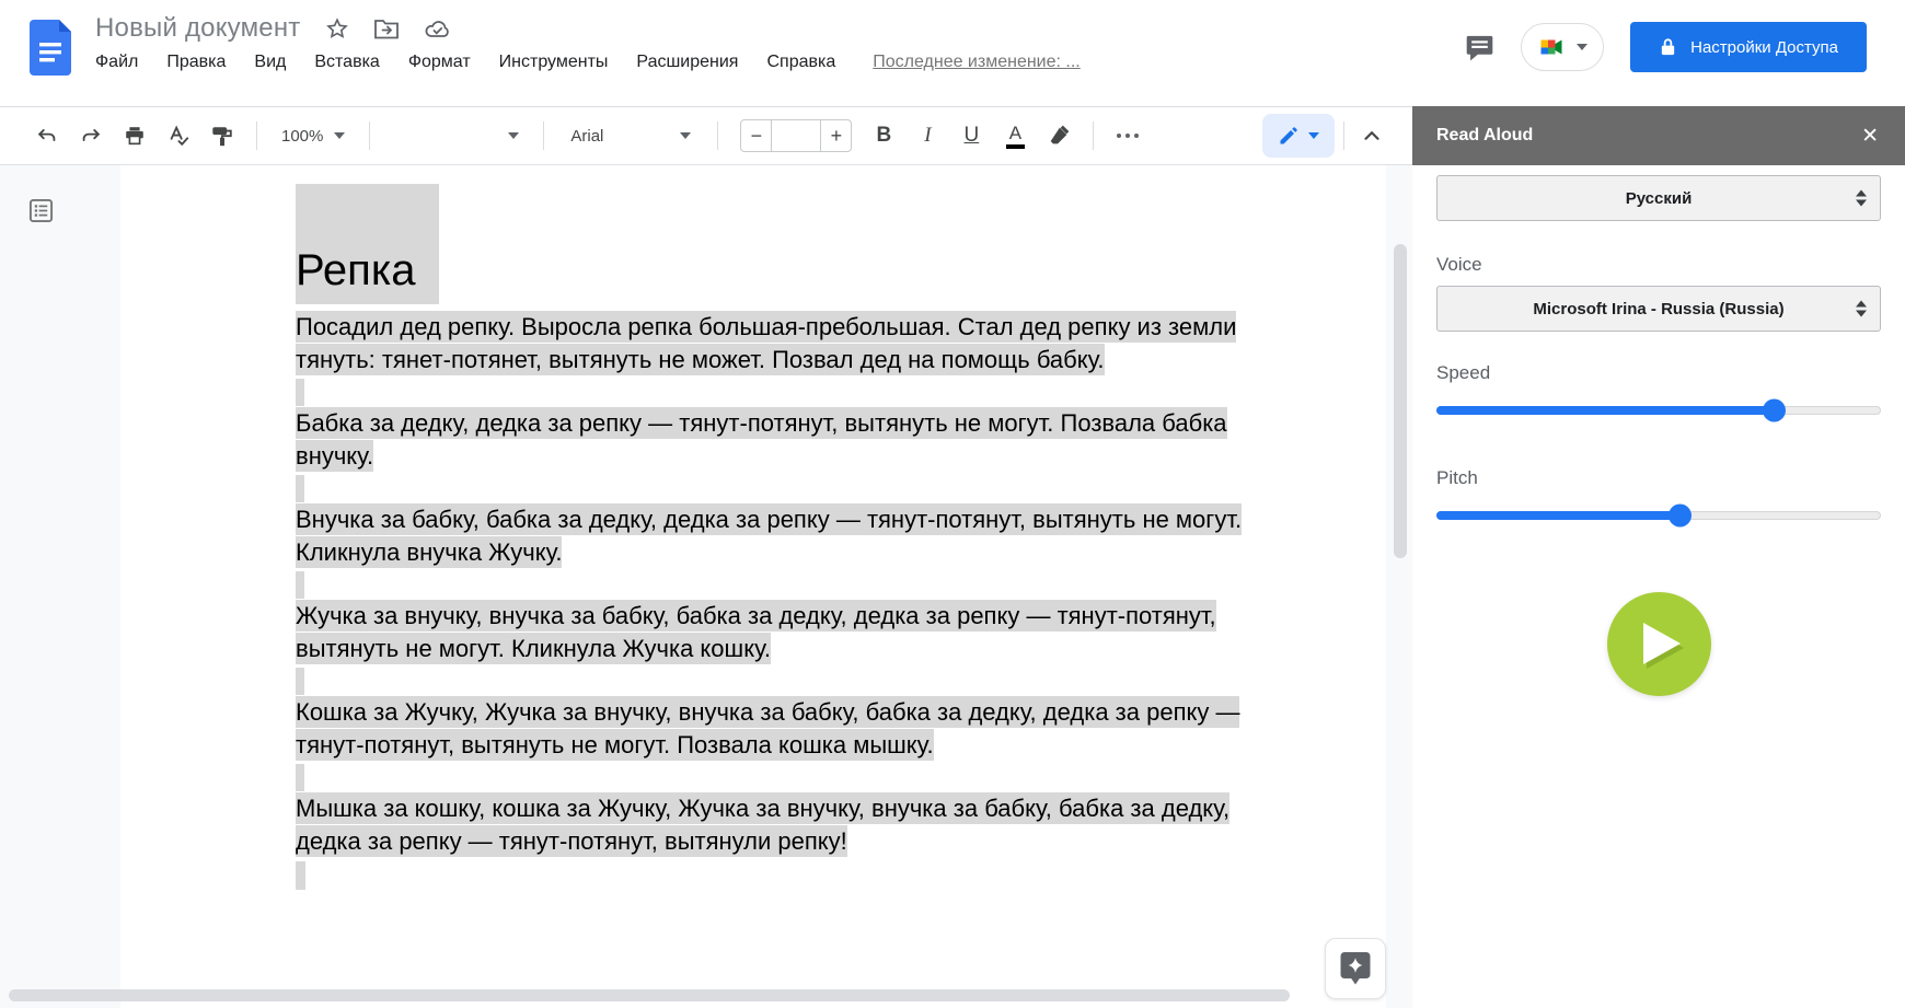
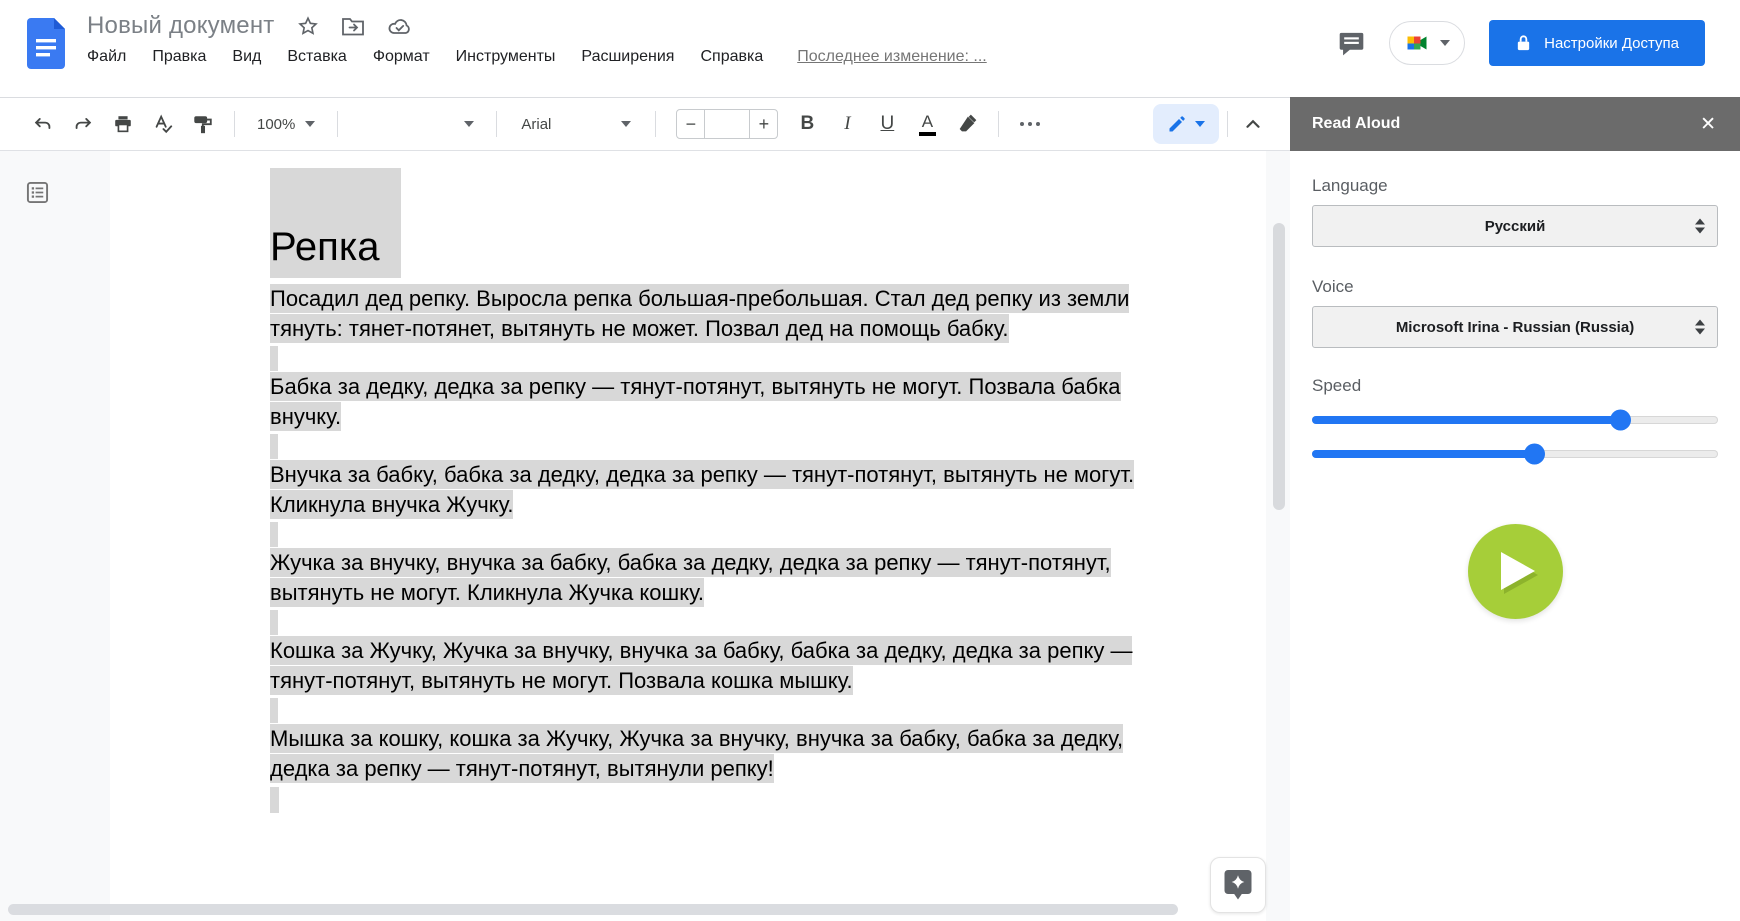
  Новый документ
  Файл
  Правка
  Вид
  Вставка
  Формат
  Инструменты
  Расширения
  Справка
  Последнее изменение: ...
  Настройки Доступа
  100%
  Arial
  −
  +
  B
  I
  U
  A
  Репка
  Посадил дед репку. Выросла репка большая-пребольшая. Стал дед репку из земли тянуть: тянет-потянет, вытянуть не может. Позвал дед на помощь бабку.
  Бабка за дедку, дедка за репку — тянут-потянут, вытянуть не могут. Позвала бабка внучку.
  Внучка за бабку, бабка за дедку, дедка за репку — тянут-потянут, вытянуть не могут. Кликнула внучка Жучку.
  Жучка за внучку, внучка за бабку, бабка за дедку, дедка за репку — тянут-потянут, вытянуть не могут. Кликнула Жучка кошку.
  Кошка за Жучку, Жучка за внучку, внучка за бабку, бабка за дедку, дедка за репку — тянут-потянут, вытянуть не могут. Позвала кошка мышку.
  Мышка за кошку, кошка за Жучку, Жучка за внучку, внучка за бабку, бабка за дедку, дедка за репку — тянут-потянут, вытянули репку!
  Read Aloud
  ✕
+ Language
  Русский
  Voice
- Microsoft Irina - Russia (Russia)
+ Microsoft Irina - Russian (Russia)
  Speed
- Pitch
